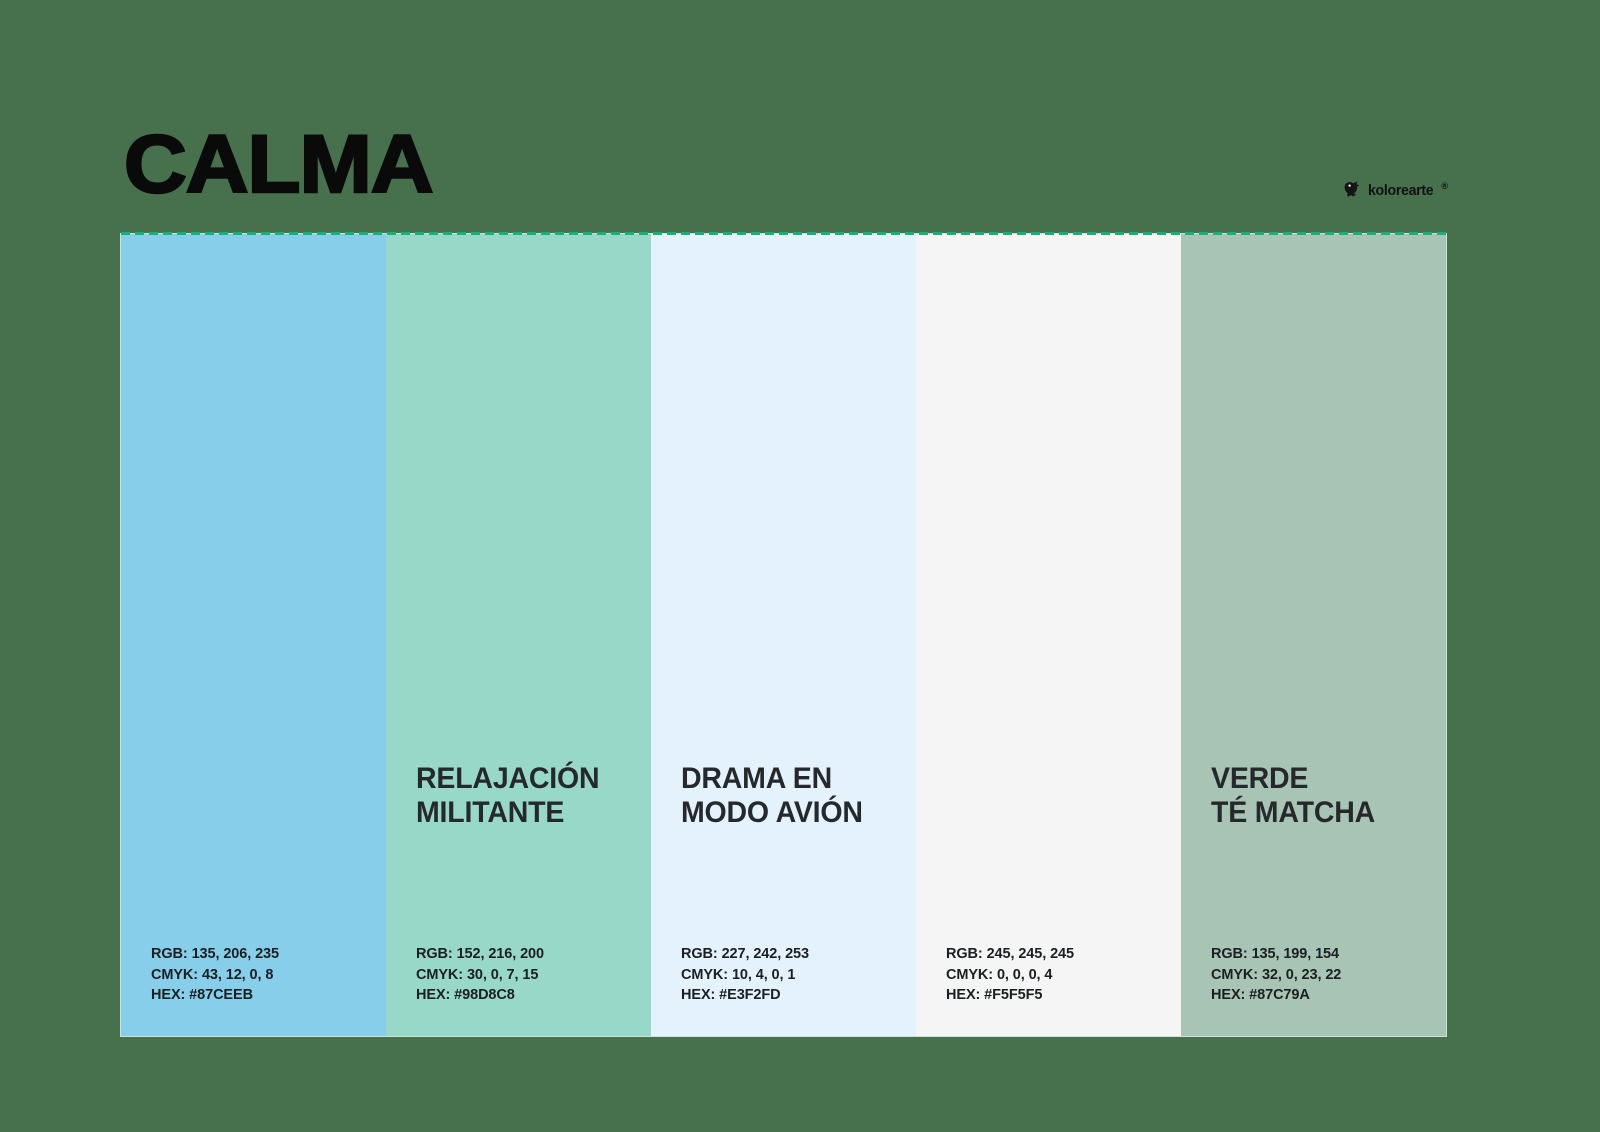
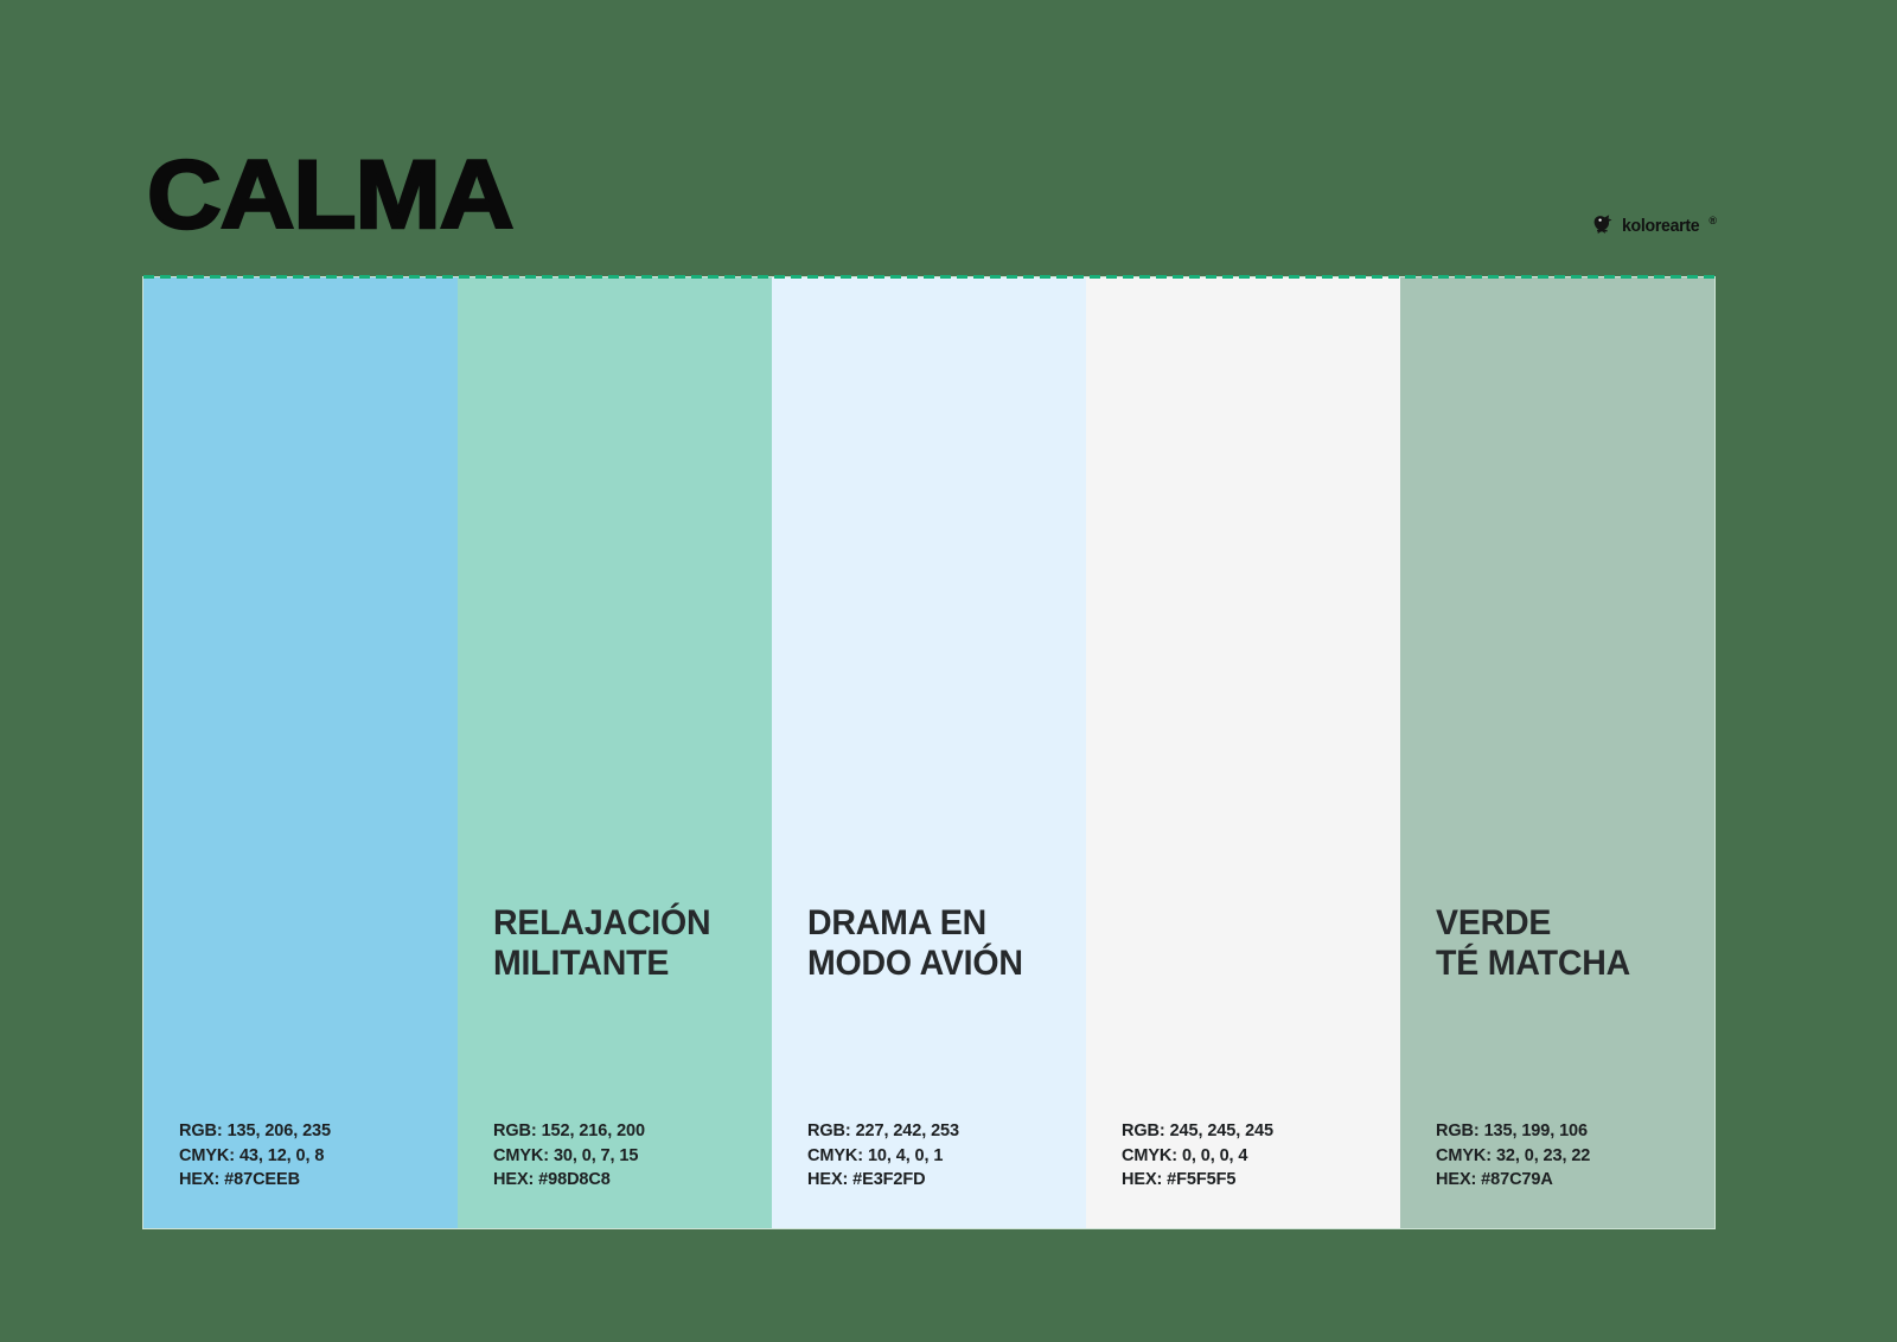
  CALMA
  kolorearte
  ®
  RGB: 135, 206, 235
  CMYK: 43, 12, 0, 8
  HEX: #87CEEB
  RELAJACIÓN
  MILITANTE
  RGB: 152, 216, 200
  CMYK: 30, 0, 7, 15
  HEX: #98D8C8
  DRAMA EN
  MODO AVIÓN
  RGB: 227, 242, 253
  CMYK: 10, 4, 0, 1
  HEX: #E3F2FD
  RGB: 245, 245, 245
  CMYK: 0, 0, 0, 4
  HEX: #F5F5F5
  VERDE
  TÉ MATCHA
- RGB: 135, 199, 154
+ RGB: 135, 199, 106
  CMYK: 32, 0, 23, 22
  HEX: #87C79A
